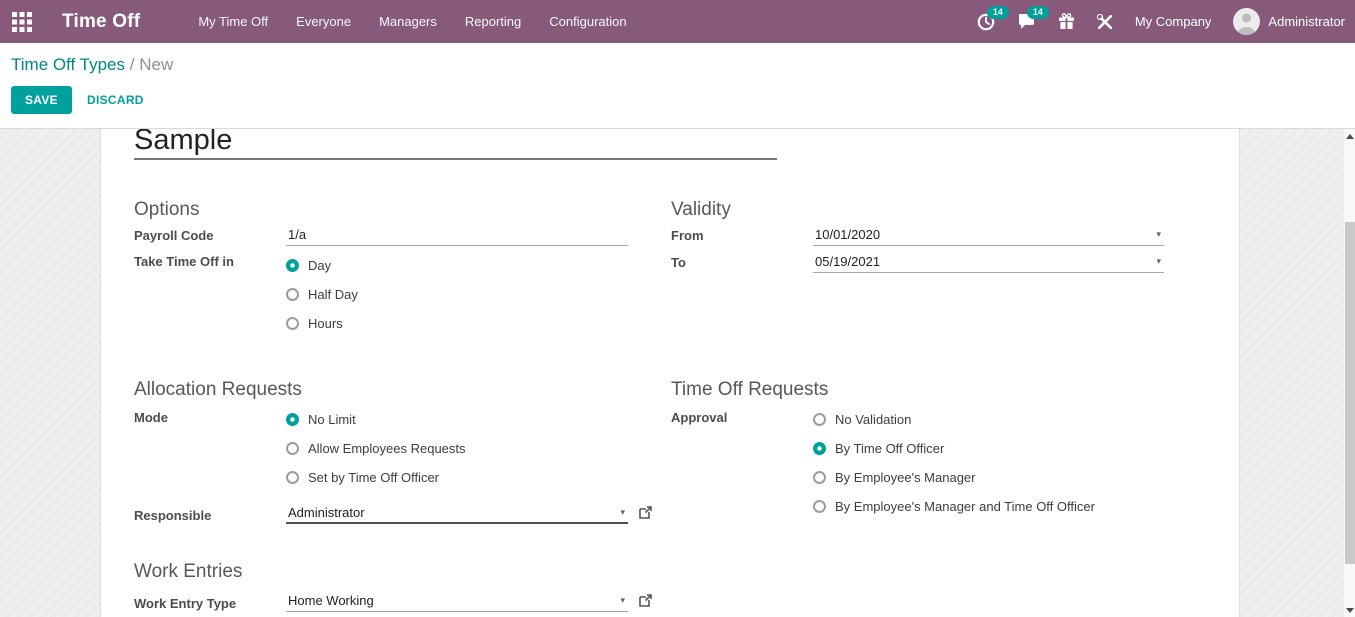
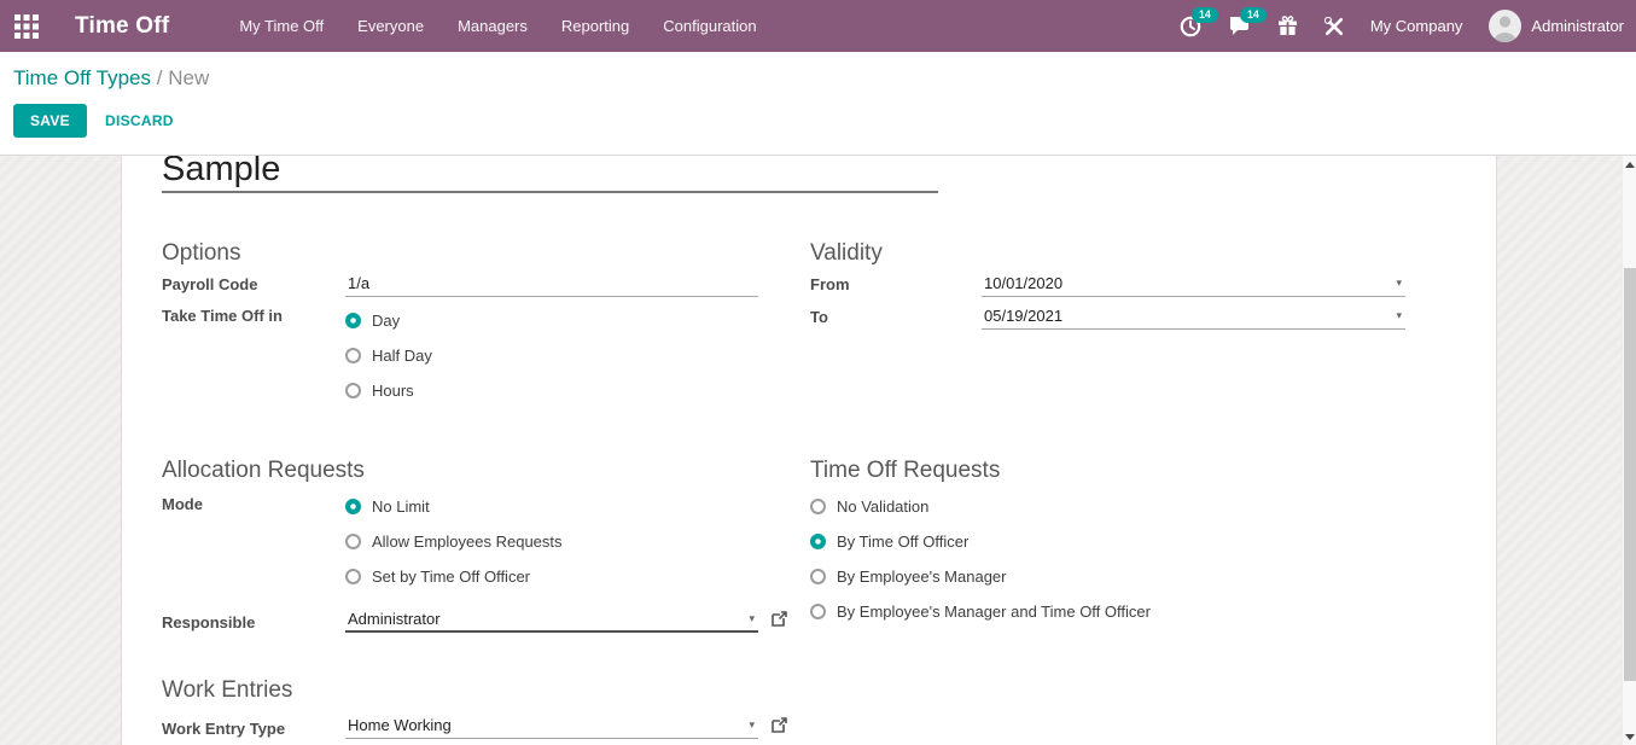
  Time Off
  My Time Off
  Everyone
  Managers
  Reporting
  Configuration
  14
  14
  My Company
  Administrator
  Time Off Types / New
  SAVE
  DISCARD
  Sample
  Options
  Payroll Code
  1/a
  Take Time Off in
  Day
  Half Day
  Hours
  Validity
  From
  10/01/2020
  ▾
  To
  05/19/2021
  ▾
  Allocation Requests
  Mode
  No Limit
  Allow Employees Requests
  Set by Time Off Officer
  Responsible
  Administrator
  ▾
  Time Off Requests
- Approval
  No Validation
  By Time Off Officer
  By Employee's Manager
  By Employee's Manager and Time Off Officer
  Work Entries
  Work Entry Type
  Home Working
  ▾
